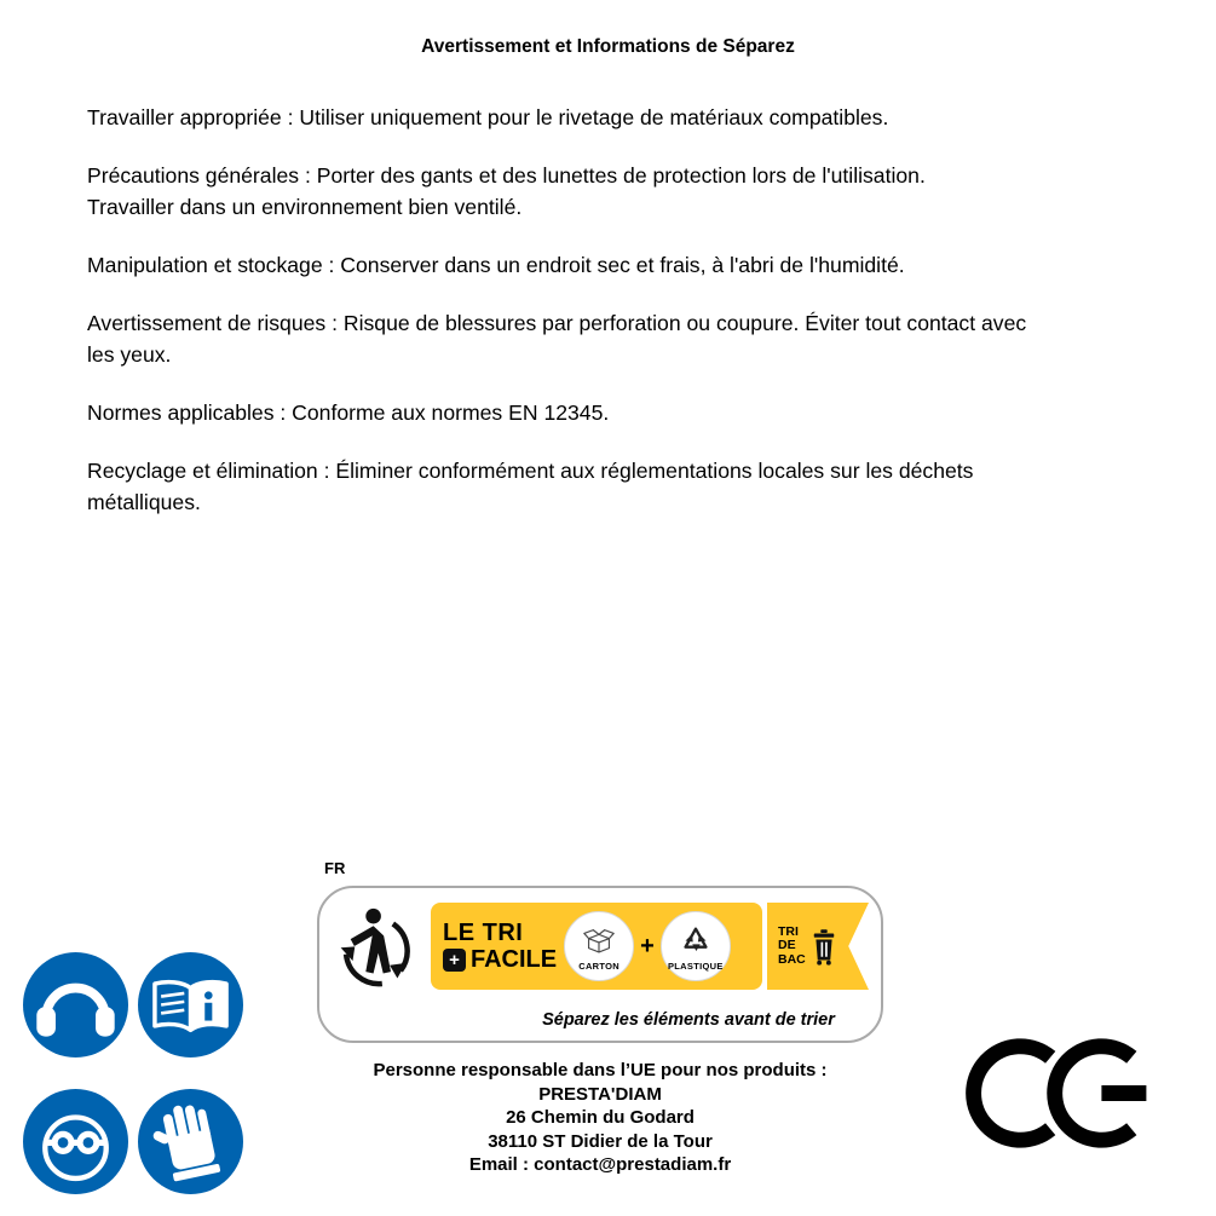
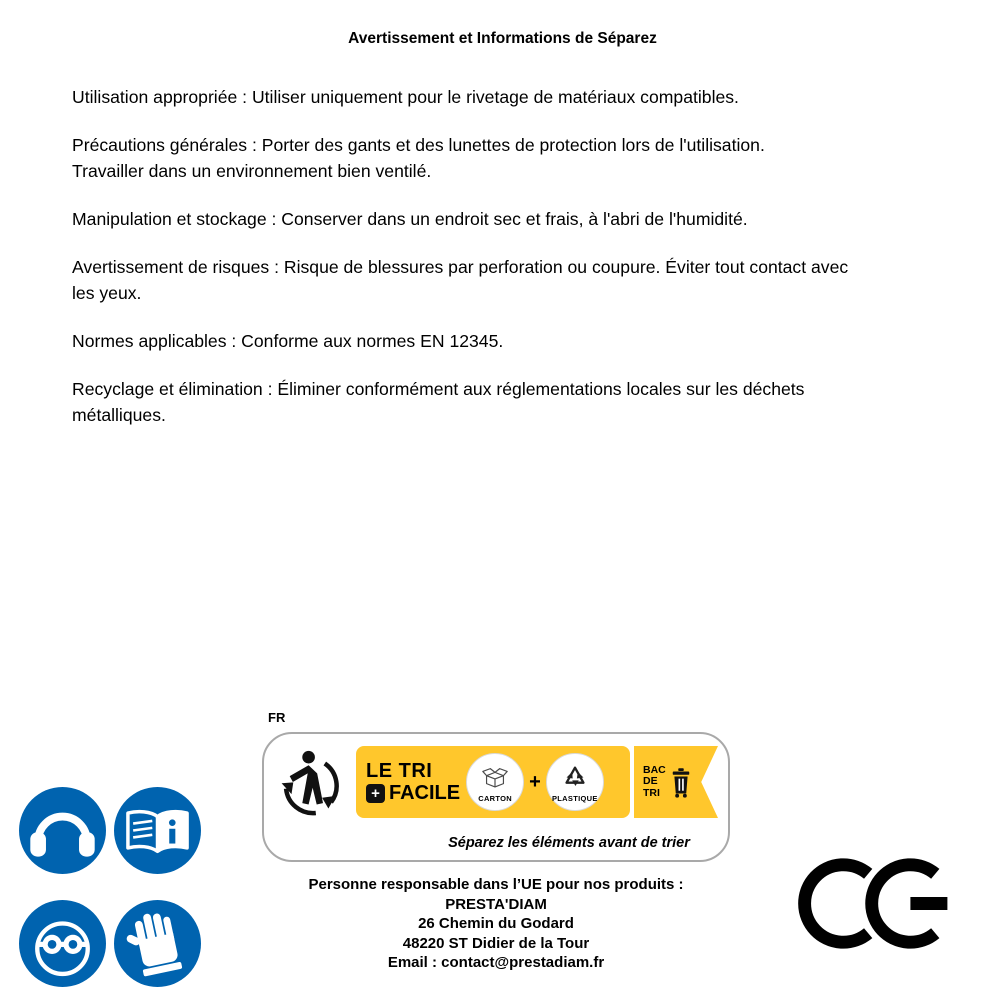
  Avertissement et Informations de Séparez
- Travailler appropriée : Utiliser uniquement pour le rivetage de matériaux compatibles.
+ Utilisation appropriée : Utiliser uniquement pour le rivetage de matériaux compatibles.
  Précautions générales : Porter des gants et des lunettes de protection lors de l'utilisation.
  Travailler dans un environnement bien ventilé.
  Manipulation et stockage : Conserver dans un endroit sec et frais, à l'abri de l'humidité.
  Avertissement de risques : Risque de blessures par perforation ou coupure. Éviter tout contact avec
  les yeux.
  Normes applicables : Conforme aux normes EN 12345.
  Recyclage et élimination : Éliminer conformément aux réglementations locales sur les déchets
  métalliques.
  FR
  LE TRI
  +
  FACILE
  CARTON
  +
  PLASTIQUE
- TRI
+ BAC
  DE
- BAC
+ TRI
  Séparez les éléments avant de trier
  Personne responsable dans l’UE pour nos produits :
  PRESTA'DIAM
  26 Chemin du Godard
- 38110 ST Didier de la Tour
+ 48220 ST Didier de la Tour
  Email : contact@prestadiam.fr
